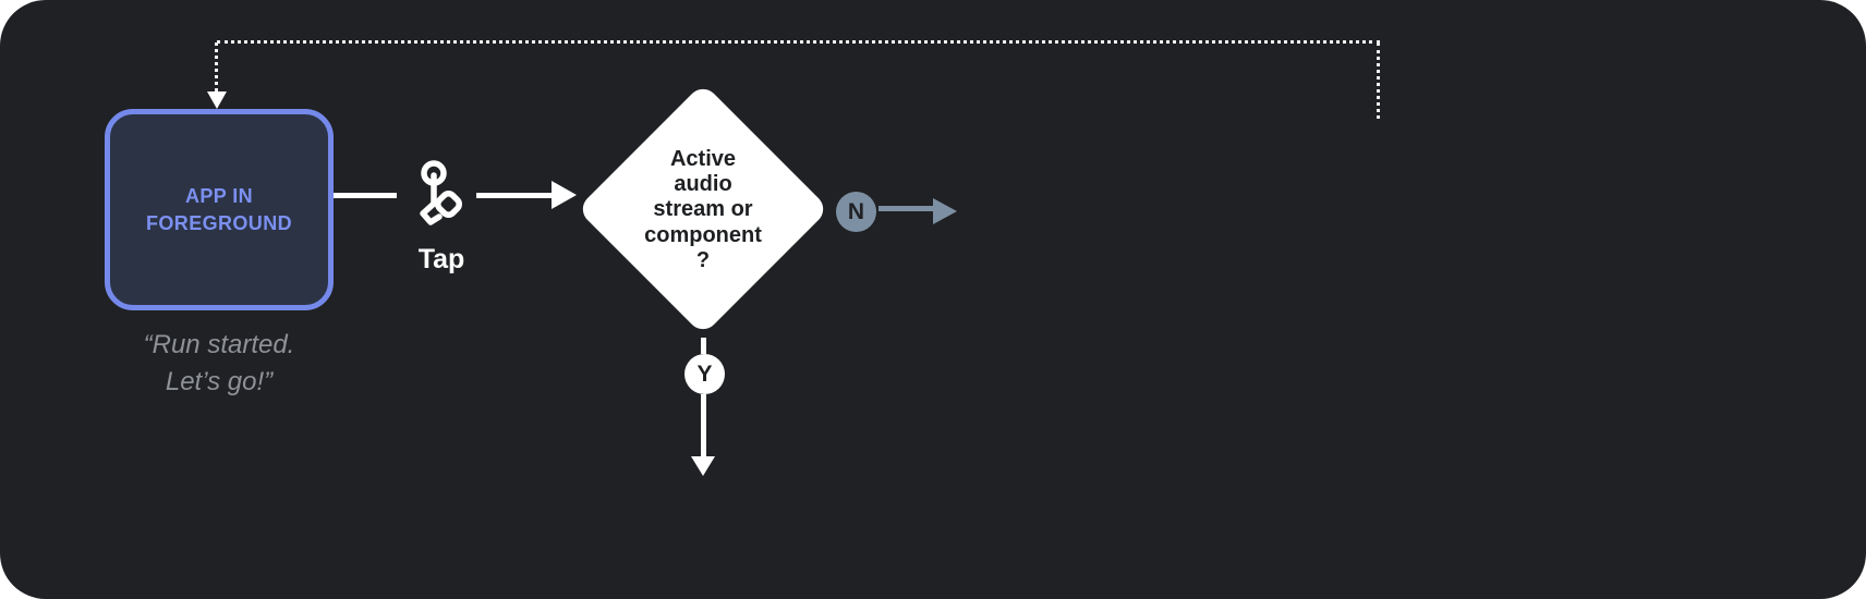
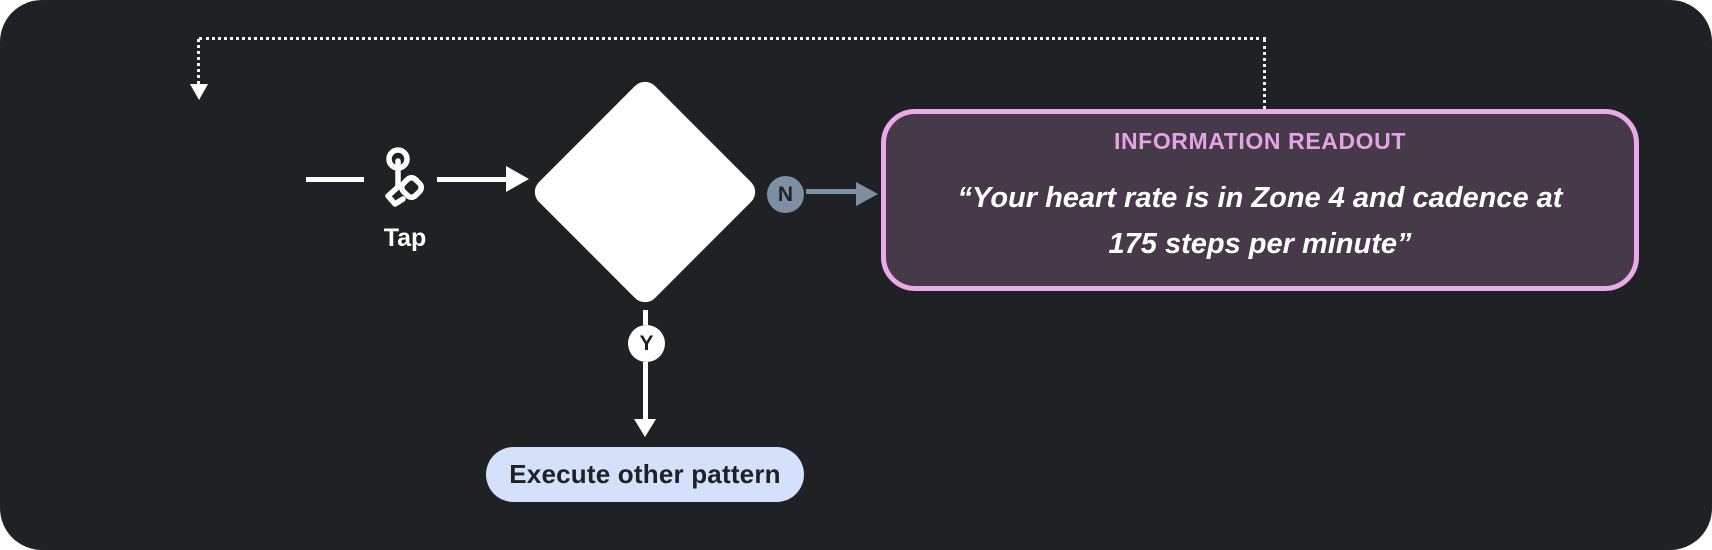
- APP IN
- FOREGROUND
- “Run started.
- Let’s go!”
  Tap
- Active
- audio
- stream or
- component
- ?
  N
+ INFORMATION READOUT
+ “Your heart rate is in Zone 4 and cadence at
+ 175 steps per minute”
  Y
+ Execute other pattern
